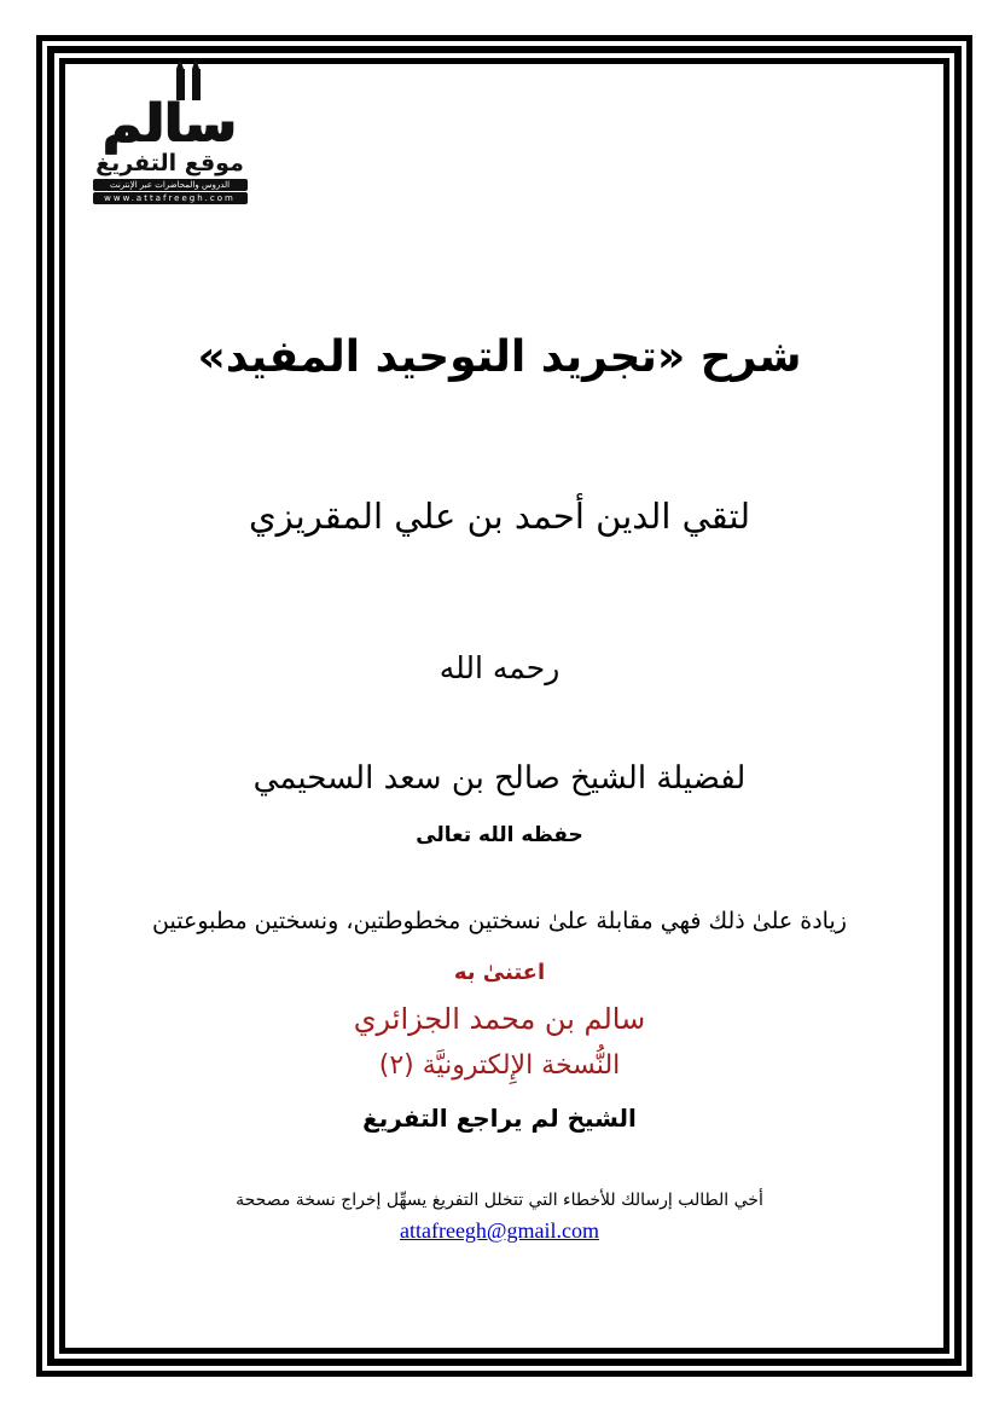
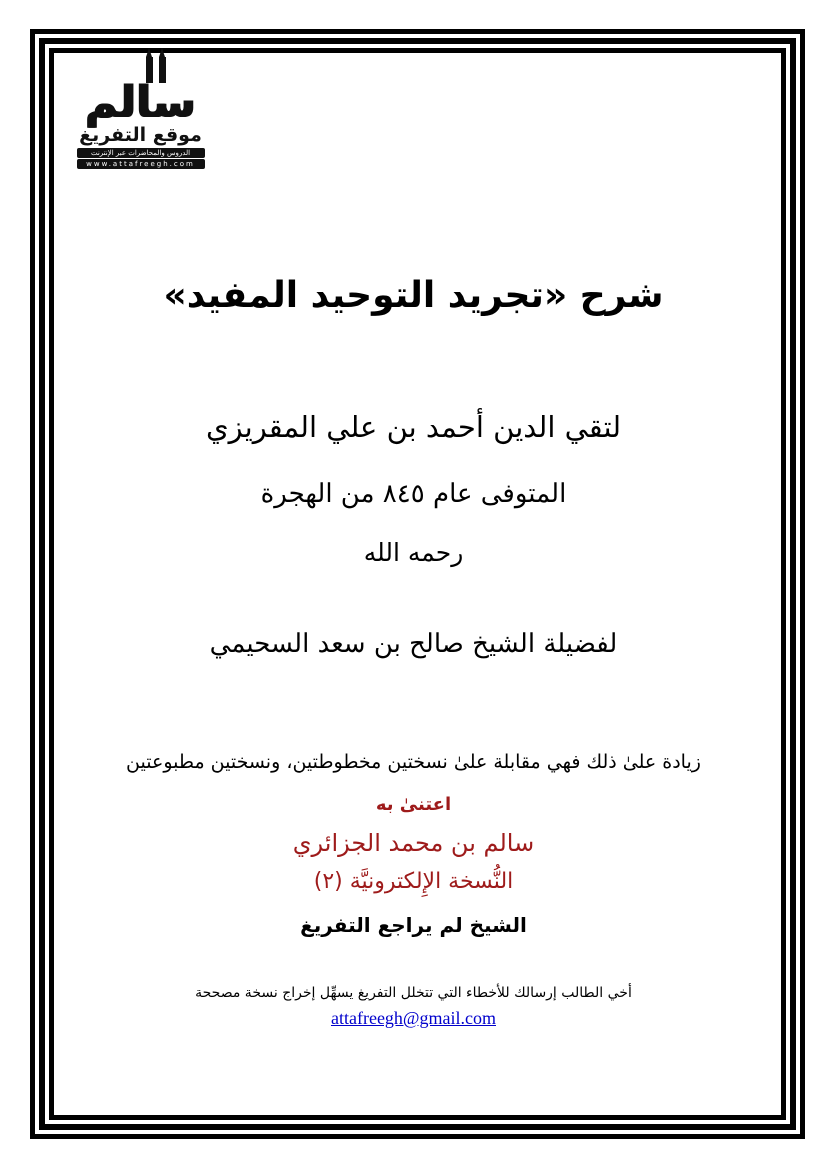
  سالم
  موقع التفريغ
  الدروس والمحاضرات عبر الإنترنت
  www.attafreegh.com
  شرح «تجريد التوحيد المفيد»
  لتقي الدين أحمد بن علي المقريزي
+ المتوفى عام ٨٤٥ من الهجرة
  رحمه الله
  لفضيلة الشيخ صالح بن سعد السحيمي
- حفظه الله تعالى
  زيادة علىٰ ذلك فهي مقابلة علىٰ نسختين مخطوطتين، ونسختين مطبوعتين
  اعتنىٰ به
  سالم بن محمد الجزائري
  النُّسخة الإِلكترونيَّة (٢)
  الشيخ لم يراجع التفريغ
  أخي الطالب إرسالك للأخطاء التي تتخلل التفريغ يسهِّل إخراج نسخة مصححة
  attafreegh@gmail.com
